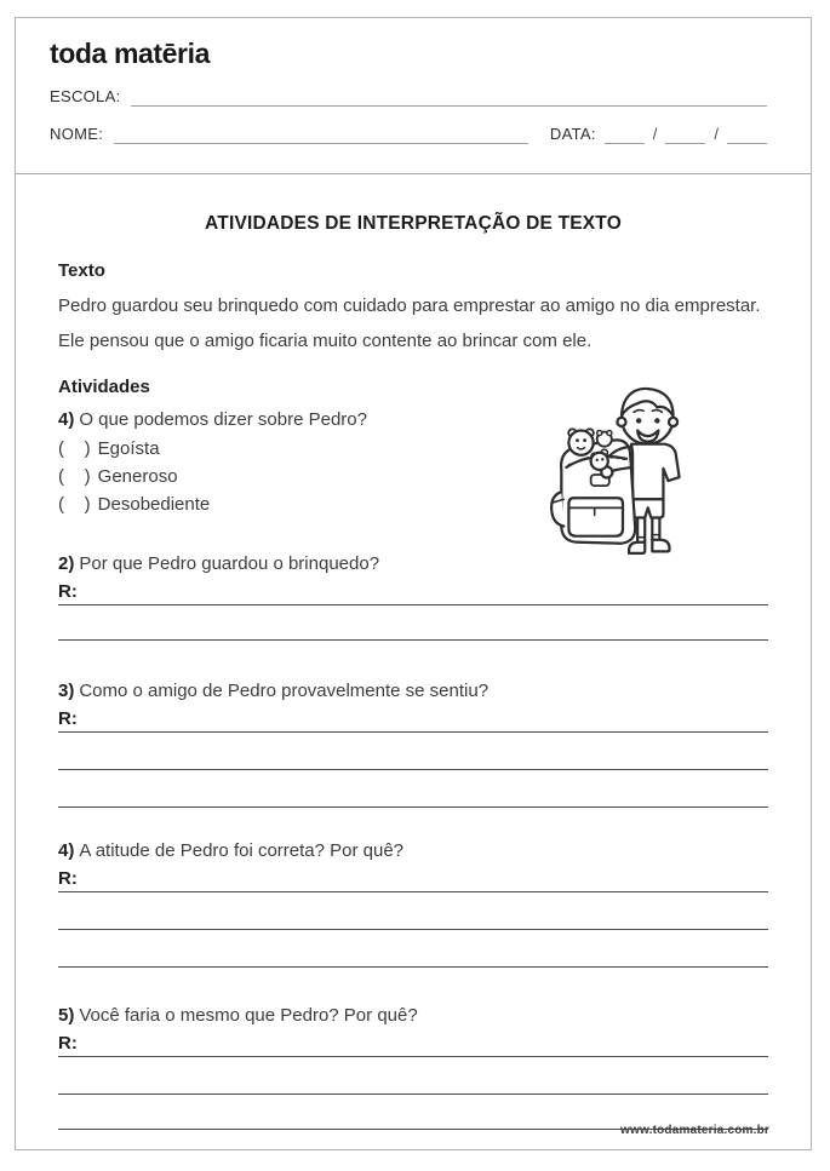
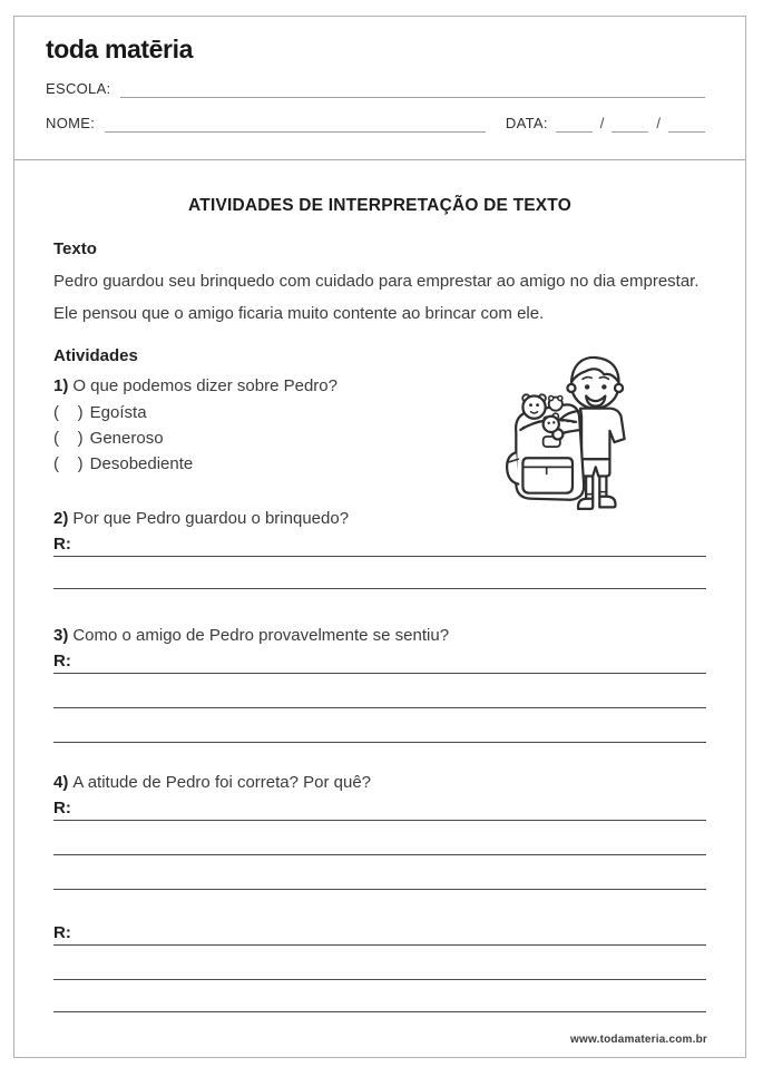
  toda matēria
  ESCOLA:
  NOME:
  DATA:
  /
  /
  ATIVIDADES DE INTERPRETAÇÃO DE TEXTO
  Texto
  Pedro guardou seu brinquedo com cuidado para emprestar ao amigo no dia emprestar. Ele pensou que o amigo ficaria muito contente ao brincar com ele.
  Atividades
- 4) O que podemos dizer sobre Pedro?
+ 1) O que podemos dizer sobre Pedro?
  ( ) Egoísta
  ( ) Generoso
  ( ) Desobediente
  2) Por que Pedro guardou o brinquedo?
  R:
  3) Como o amigo de Pedro provavelmente se sentiu?
  R:
  4) A atitude de Pedro foi correta? Por quê?
  R:
- 5) Você faria o mesmo que Pedro? Por quê?
  R:
  www.todamateria.com.br
